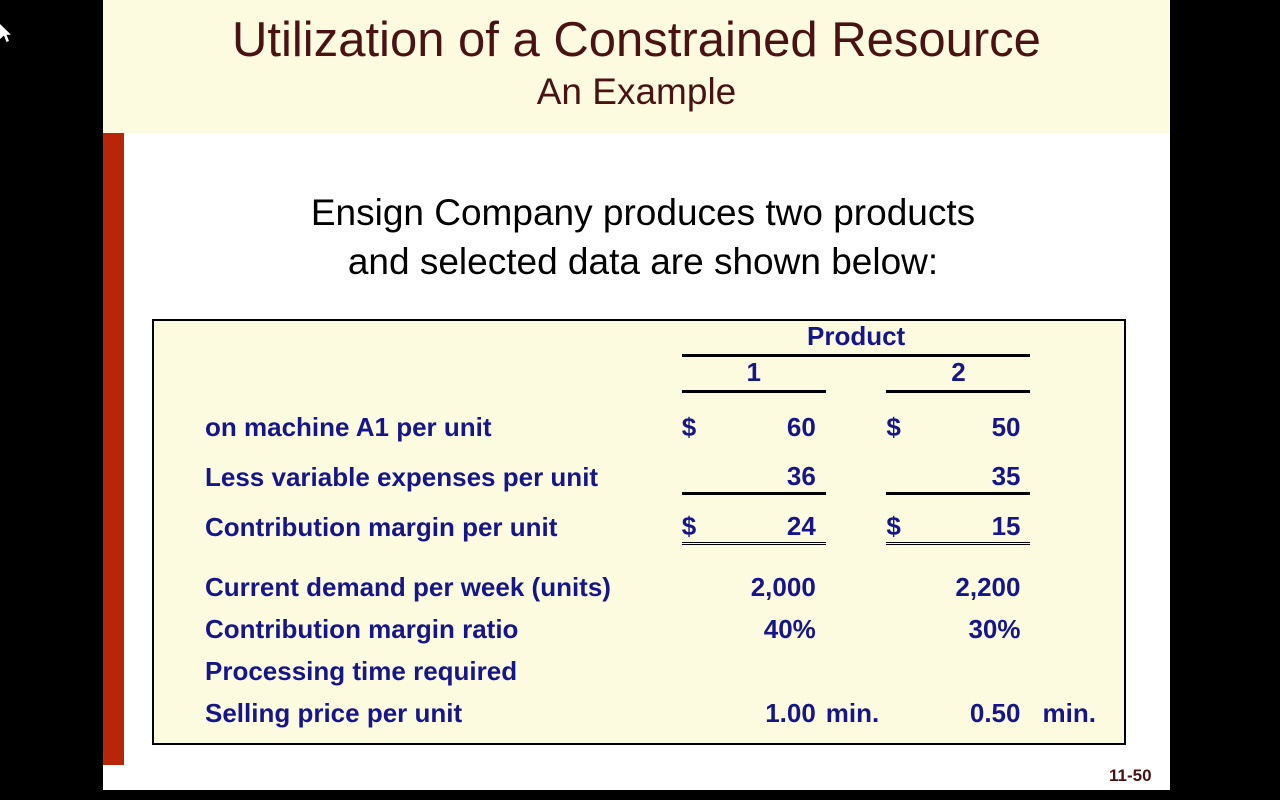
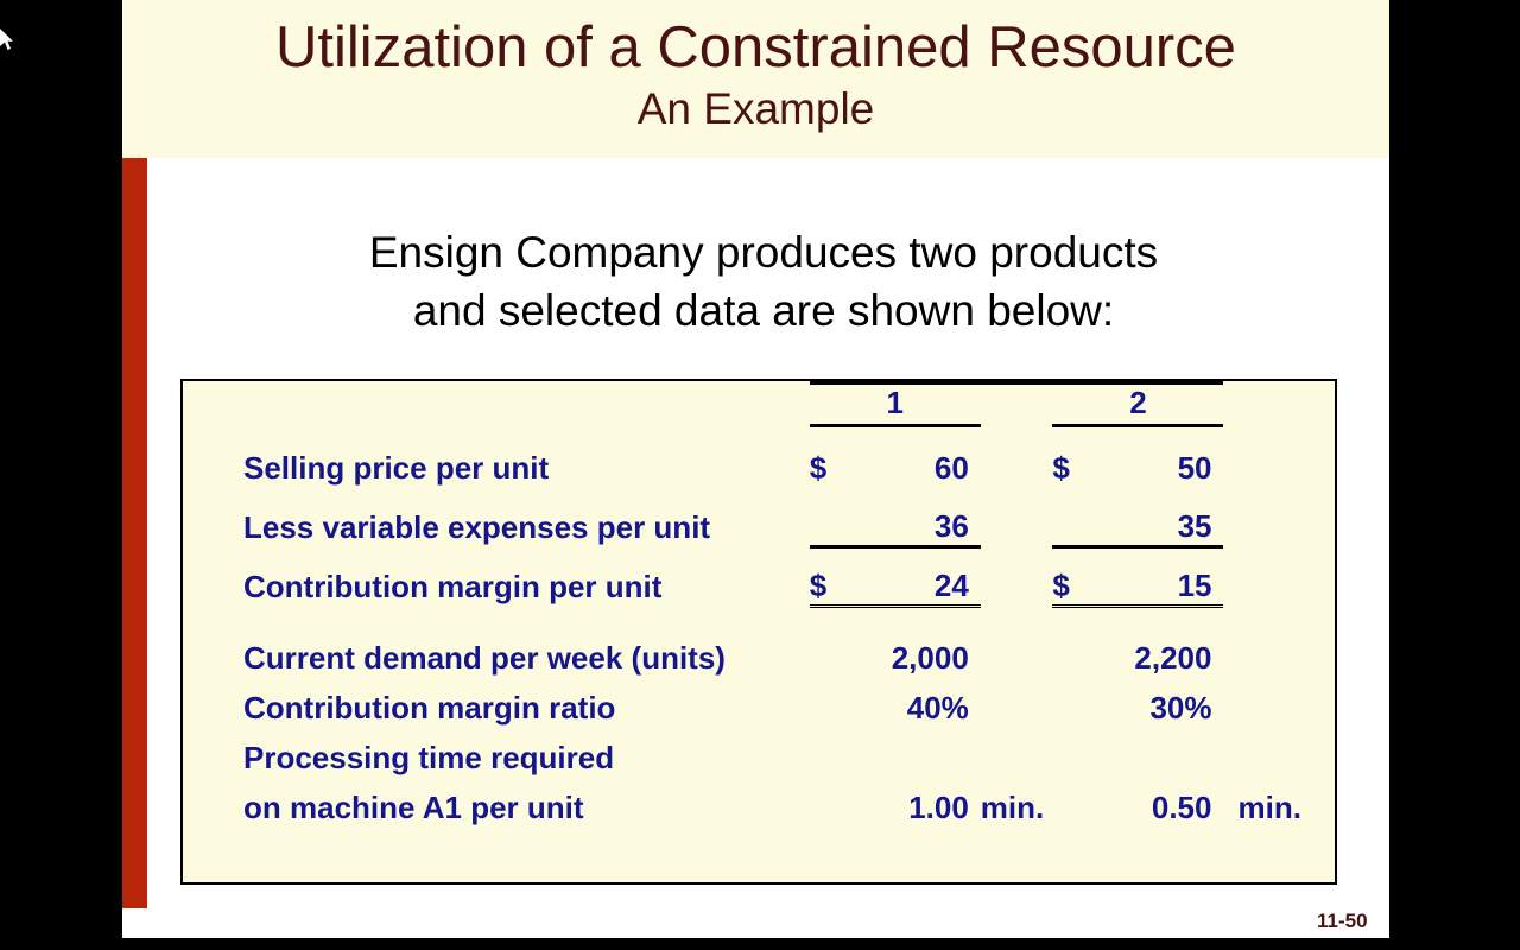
  Utilization of a Constrained Resource
  An Example
  Ensign Company produces two products
  and selected data are shown below:
- 	Product
  	1		2
- on machine A1 per unit	$	60		$	50
+ Selling price per unit	$	60		$	50
  Less variable expenses per unit		36			35
  Contribution margin per unit	$	24		$	15
  Current demand per week (units)		2,000			2,200
  Contribution margin ratio		40%			30%
  Processing time required
- Selling price per unit		1.00	min.		0.50	min.
+ on machine A1 per unit		1.00	min.		0.50	min.
  11-50
